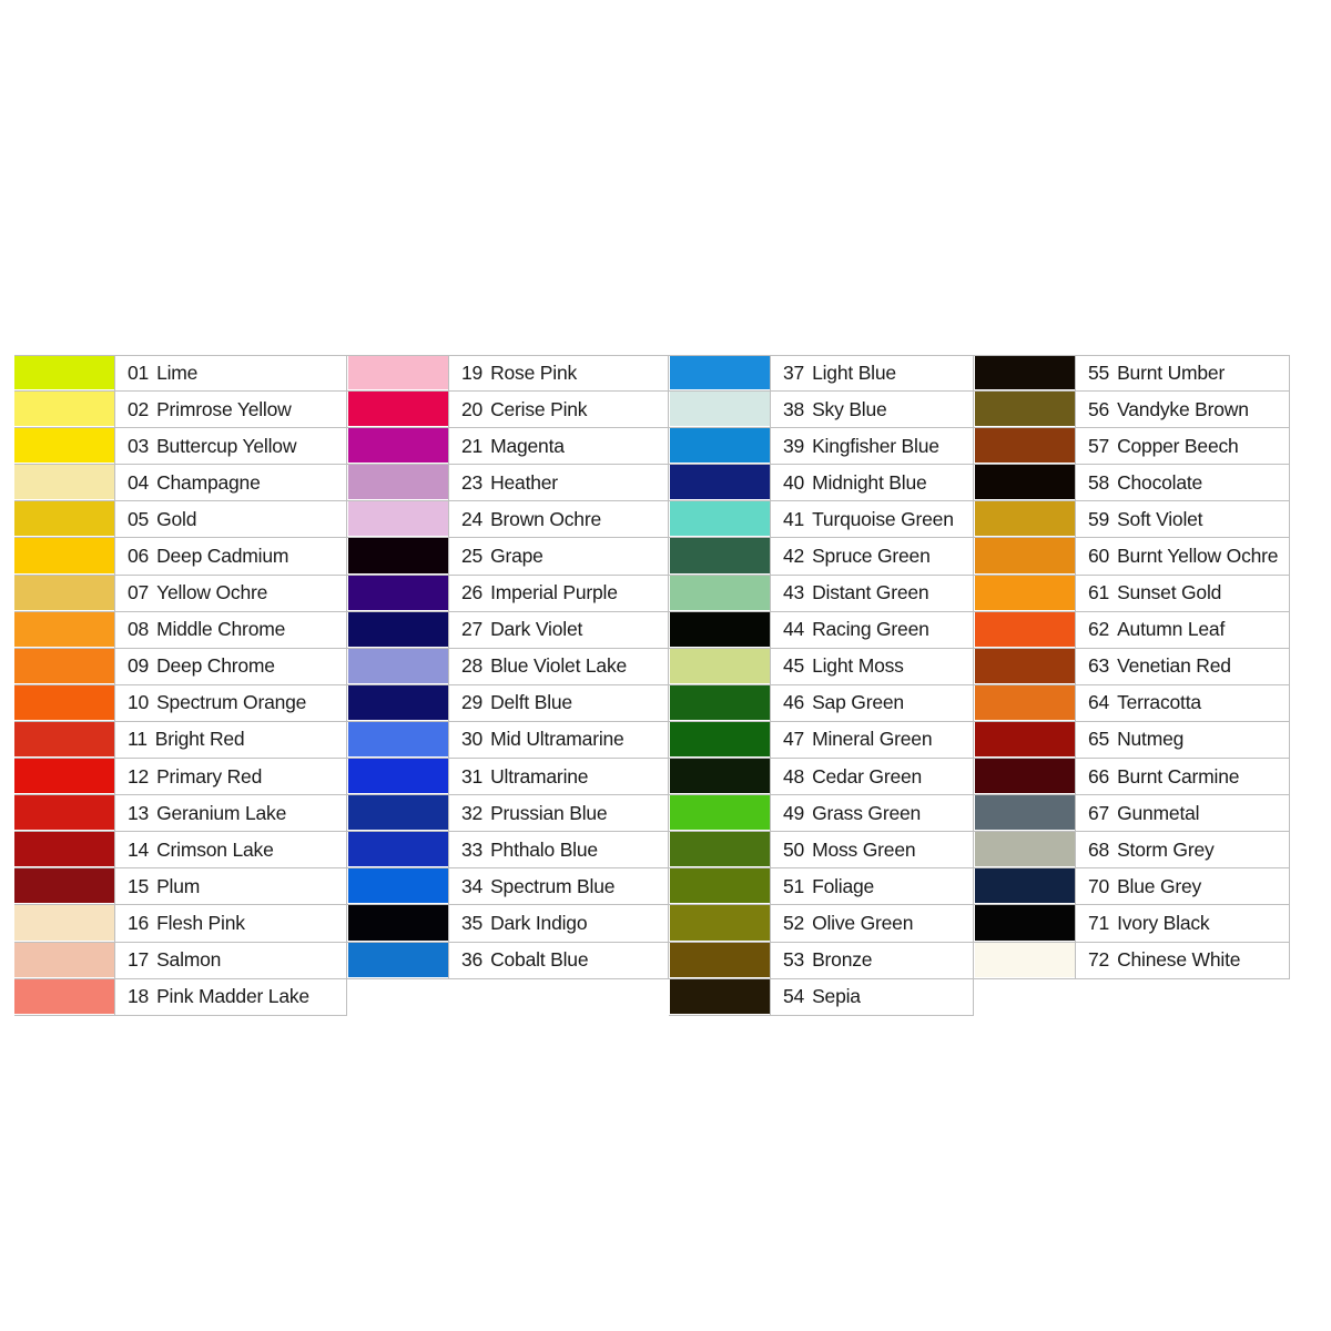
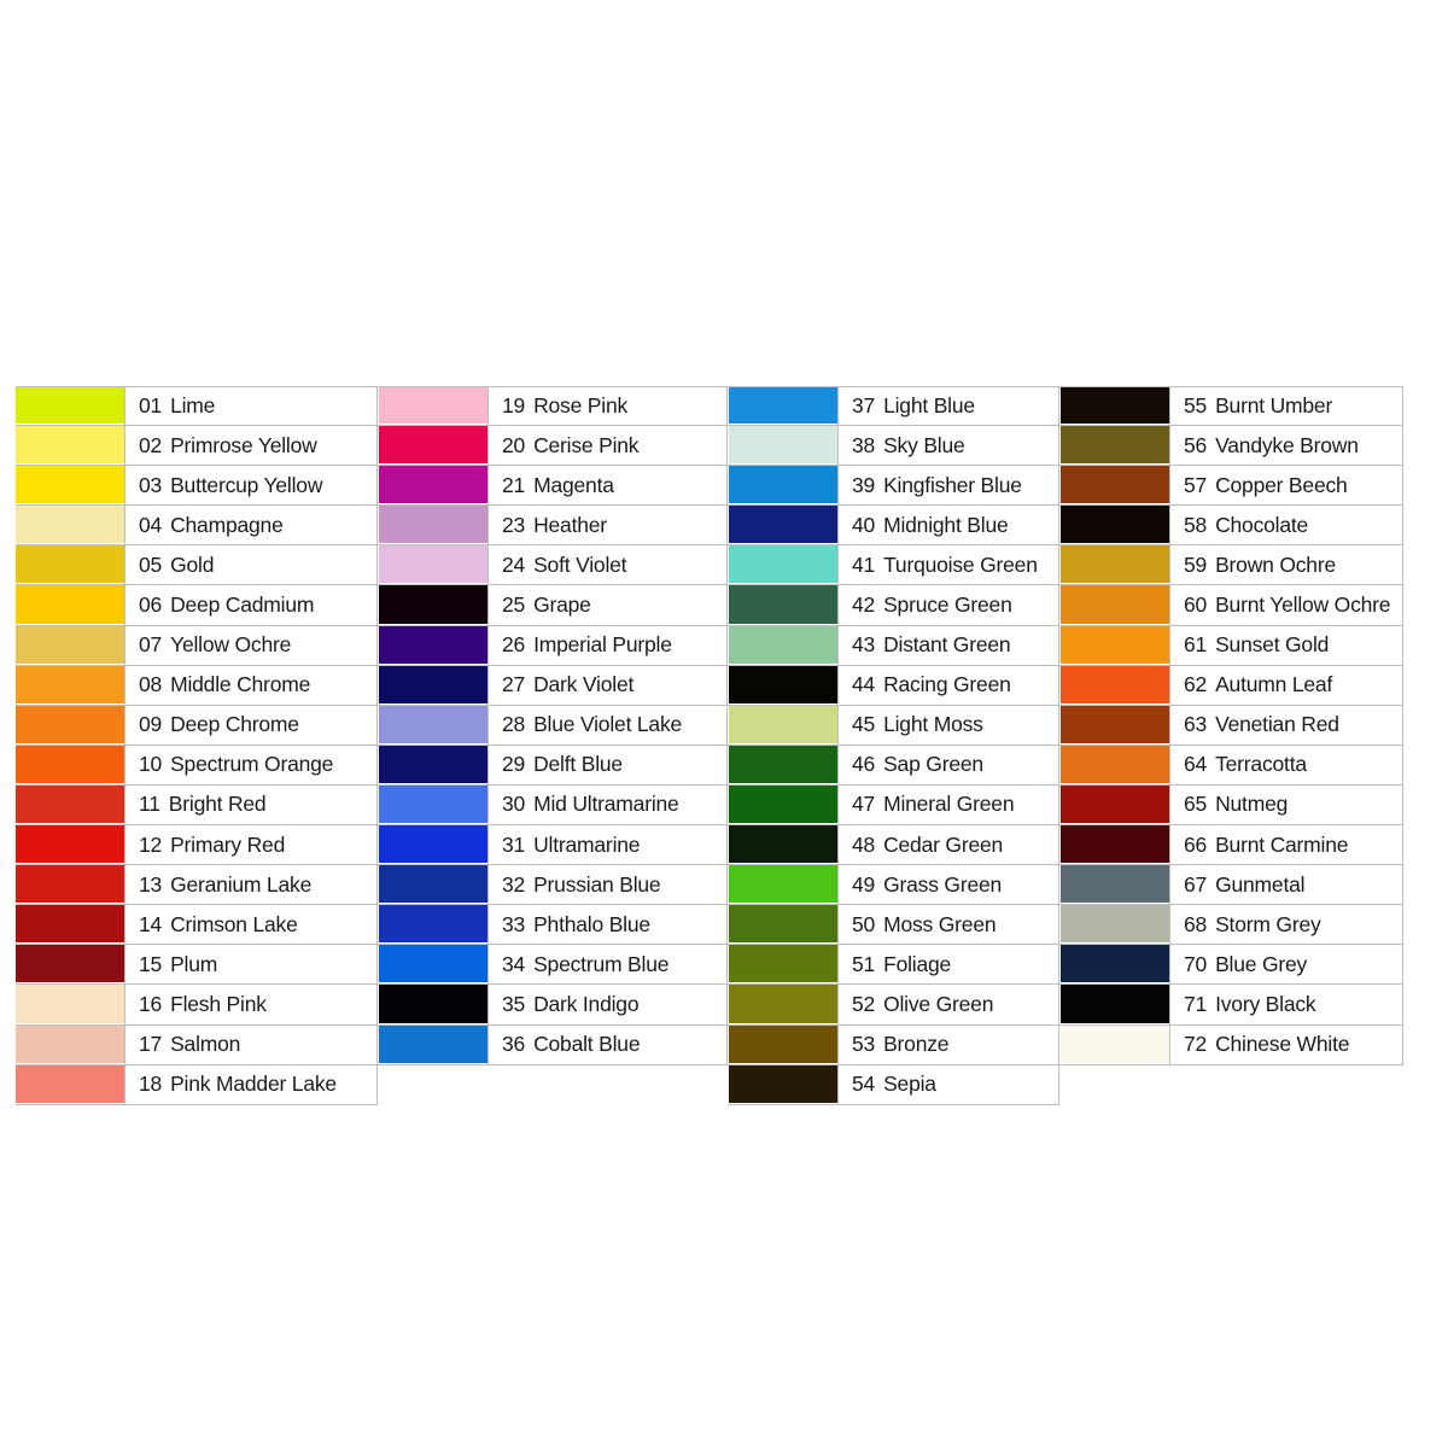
  01
  Lime
  02
  Primrose Yellow
  03
  Buttercup Yellow
  04
  Champagne
  05
  Gold
  06
  Deep Cadmium
  07
  Yellow Ochre
  08
  Middle Chrome
  09
  Deep Chrome
  10
  Spectrum Orange
  11
  Bright Red
  12
  Primary Red
  13
  Geranium Lake
  14
  Crimson Lake
  15
  Plum
  16
  Flesh Pink
  17
  Salmon
  18
  Pink Madder Lake
  19
  Rose Pink
  20
  Cerise Pink
  21
  Magenta
  23
  Heather
  24
- Brown Ochre
+ Soft Violet
  25
  Grape
  26
  Imperial Purple
  27
  Dark Violet
  28
  Blue Violet Lake
  29
  Delft Blue
  30
  Mid Ultramarine
  31
  Ultramarine
  32
  Prussian Blue
  33
  Phthalo Blue
  34
  Spectrum Blue
  35
  Dark Indigo
  36
  Cobalt Blue
  37
  Light Blue
  38
  Sky Blue
  39
  Kingfisher Blue
  40
  Midnight Blue
  41
  Turquoise Green
  42
  Spruce Green
  43
  Distant Green
  44
  Racing Green
  45
  Light Moss
  46
  Sap Green
  47
  Mineral Green
  48
  Cedar Green
  49
  Grass Green
  50
  Moss Green
  51
  Foliage
  52
  Olive Green
  53
  Bronze
  54
  Sepia
  55
  Burnt Umber
  56
  Vandyke Brown
  57
  Copper Beech
  58
  Chocolate
  59
- Soft Violet
+ Brown Ochre
  60
  Burnt Yellow Ochre
  61
  Sunset Gold
  62
  Autumn Leaf
  63
  Venetian Red
  64
  Terracotta
  65
  Nutmeg
  66
  Burnt Carmine
  67
  Gunmetal
  68
  Storm Grey
  70
  Blue Grey
  71
  Ivory Black
  72
  Chinese White
